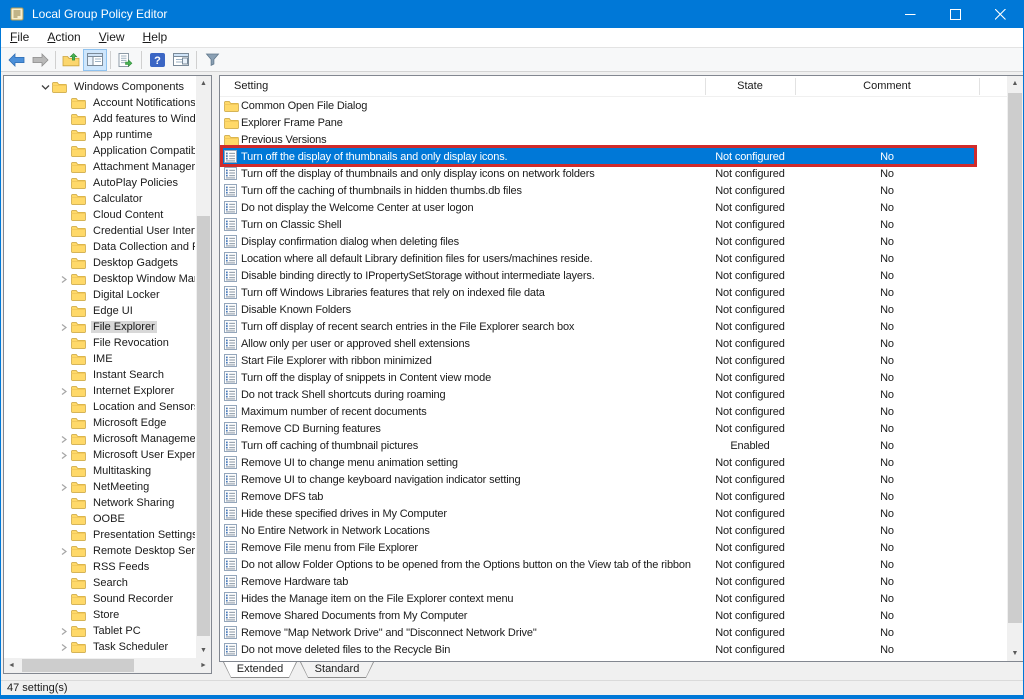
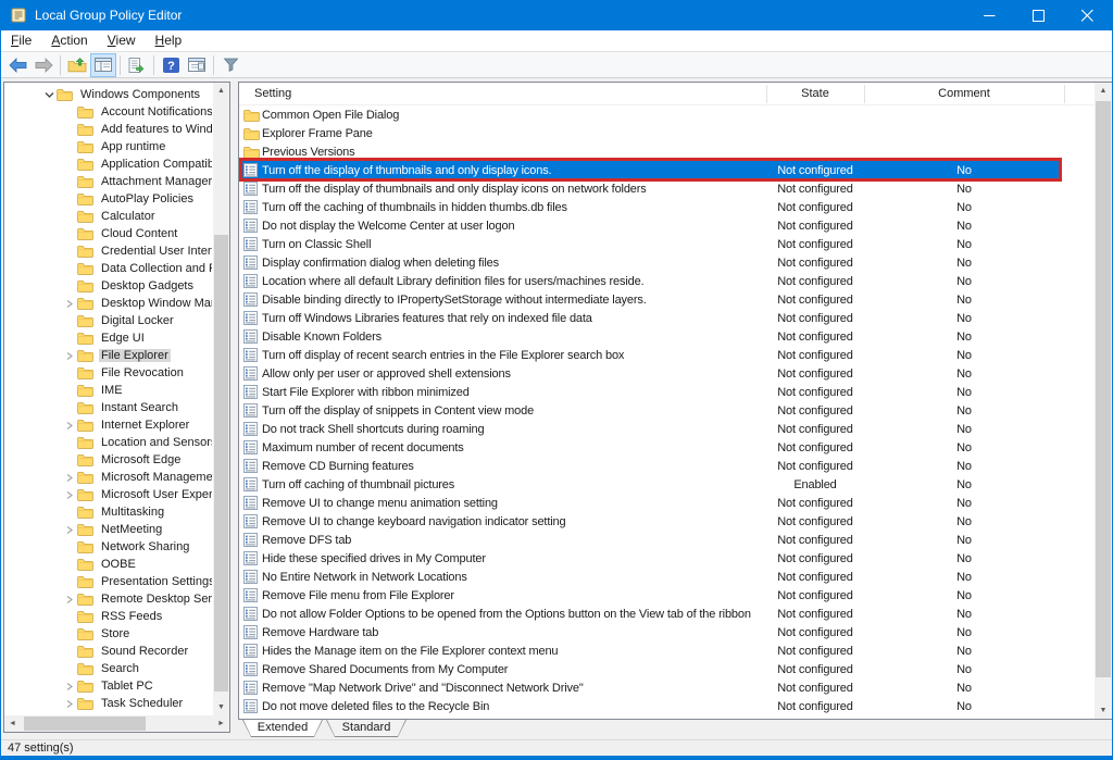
  Local Group Policy Editor
  File
  Action
  View
  Help
  ?
  Windows Components
  Account Notifications
  Add features to Wind
  App runtime
  Application Compatib
  Attachment Manager
  AutoPlay Policies
  Calculator
  Cloud Content
  Credential User Inter
  Data Collection and
  Desktop Gadgets
  Desktop Window Ma
  Digital Locker
  Edge UI
  File Explorer
  File Revocation
  IME
  Instant Search
  Internet Explorer
  Location and Sensor
  Microsoft Edge
  Microsoft Manageme
  Microsoft User Exper
  Multitasking
  NetMeeting
  Network Sharing
  OOBE
  Presentation Settings
  Remote Desktop Ser
  RSS Feeds
- Search
+ Store
  Sound Recorder
- Store
+ Search
  Tablet PC
  Task Scheduler
  Setting
  State
  Comment
  Common Open File Dialog
  Explorer Frame Pane
  Previous Versions
  Turn off the display of thumbnails and only display icons.
  Not configured
  No
  Turn off the display of thumbnails and only display icons on network folders
  Not configured
  No
  Turn off the caching of thumbnails in hidden thumbs.db files
  Not configured
  No
  Do not display the Welcome Center at user logon
  Not configured
  No
  Turn on Classic Shell
  Not configured
  No
  Display confirmation dialog when deleting files
  Not configured
  No
  Location where all default Library definition files for users/machines reside.
  Not configured
  No
  Disable binding directly to IPropertySetStorage without intermediate layers.
  Not configured
  No
  Turn off Windows Libraries features that rely on indexed file data
  Not configured
  No
  Disable Known Folders
  Not configured
  No
  Turn off display of recent search entries in the File Explorer search box
  Not configured
  No
  Allow only per user or approved shell extensions
  Not configured
  No
  Start File Explorer with ribbon minimized
  Not configured
  No
  Turn off the display of snippets in Content view mode
  Not configured
  No
  Do not track Shell shortcuts during roaming
  Not configured
  No
  Maximum number of recent documents
  Not configured
  No
  Remove CD Burning features
  Not configured
  No
  Turn off caching of thumbnail pictures
  Enabled
  No
  Remove UI to change menu animation setting
  Not configured
  No
  Remove UI to change keyboard navigation indicator setting
  Not configured
  No
  Remove DFS tab
  Not configured
  No
  Hide these specified drives in My Computer
  Not configured
  No
  No Entire Network in Network Locations
  Not configured
  No
  Remove File menu from File Explorer
  Not configured
  No
  Do not allow Folder Options to be opened from the Options button on the View tab of the ribbon
  Not configured
  No
  Remove Hardware tab
  Not configured
  No
  Hides the Manage item on the File Explorer context menu
  Not configured
  No
  Remove Shared Documents from My Computer
  Not configured
  No
  Remove "Map Network Drive" and "Disconnect Network Drive"
  Not configured
  No
  Do not move deleted files to the Recycle Bin
  Not configured
  No
  Extended
  Standard
  47 setting(s)
